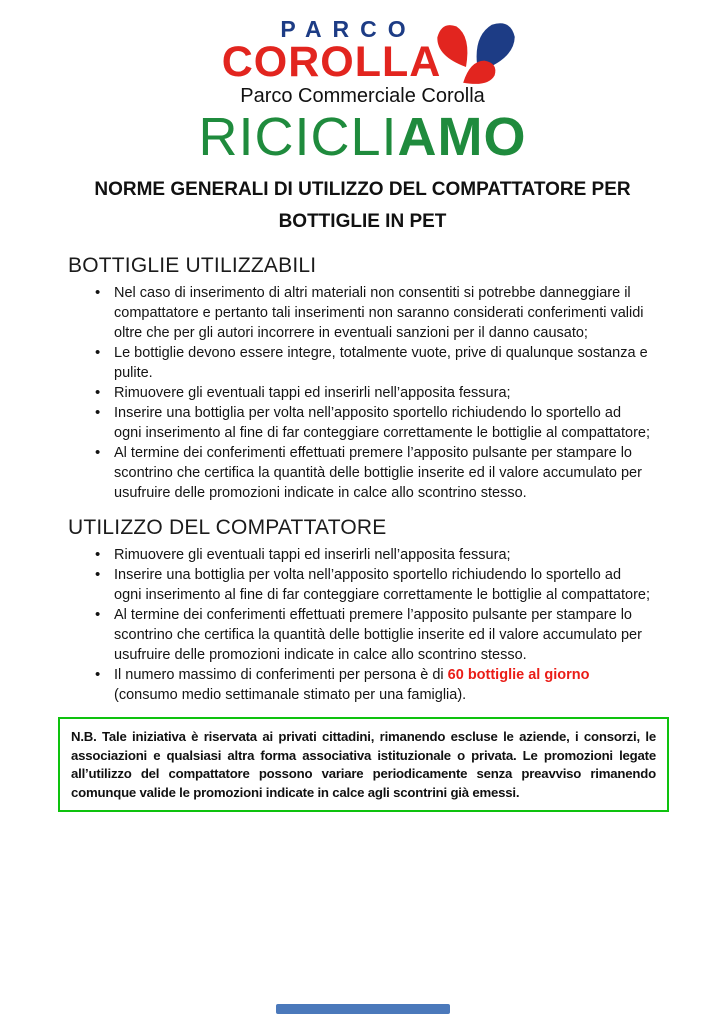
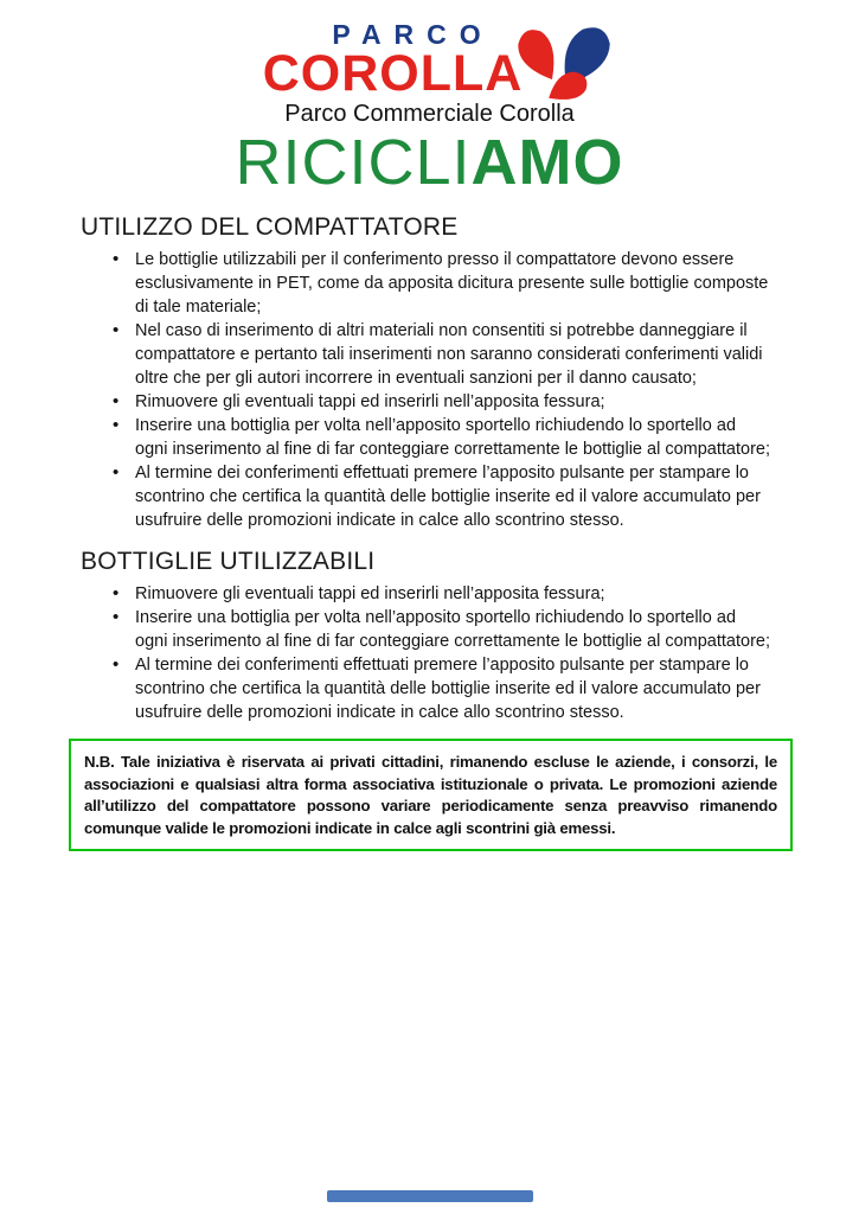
  PARCO
  COROLLA
  Parco Commerciale Corolla
  RICICLIAMO
- NORME GENERALI DI UTILIZZO DEL COMPATTATORE PER
- BOTTIGLIE IN PET
- BOTTIGLIE UTILIZZABILI
+ UTILIZZO DEL COMPATTATORE
+ Le bottiglie utilizzabili per il conferimento presso il compattatore devono essere esclusivamente in PET, come da apposita dicitura presente sulle bottiglie composte di tale materiale;
  Nel caso di inserimento di altri materiali non consentiti si potrebbe danneggiare il compattatore e pertanto tali inserimenti non saranno considerati conferimenti validi oltre che per gli autori incorrere in eventuali sanzioni per il danno causato;
- Le bottiglie devono essere integre, totalmente vuote, prive di qualunque sostanza e pulite.
  Rimuovere gli eventuali tappi ed inserirli nell’apposita fessura;
  Inserire una bottiglia per volta nell’apposito sportello richiudendo lo sportello ad ogni inserimento al fine di far conteggiare correttamente le bottiglie al compattatore;
  Al termine dei conferimenti effettuati premere l’apposito pulsante per stampare lo scontrino che certifica la quantità delle bottiglie inserite ed il valore accumulato per usufruire delle promozioni indicate in calce allo scontrino stesso.
- UTILIZZO DEL COMPATTATORE
+ BOTTIGLIE UTILIZZABILI
  Rimuovere gli eventuali tappi ed inserirli nell’apposita fessura;
  Inserire una bottiglia per volta nell’apposito sportello richiudendo lo sportello ad ogni inserimento al fine di far conteggiare correttamente le bottiglie al compattatore;
  Al termine dei conferimenti effettuati premere l’apposito pulsante per stampare lo scontrino che certifica la quantità delle bottiglie inserite ed il valore accumulato per usufruire delle promozioni indicate in calce allo scontrino stesso.
- Il numero massimo di conferimenti per persona è di 60 bottiglie al giorno (consumo medio settimanale stimato per una famiglia).
- N.B. Tale iniziativa è riservata ai privati cittadini, rimanendo escluse le aziende, i consorzi, le associazioni e qualsiasi altra forma associativa istituzionale o privata. Le promozioni legate all’utilizzo del compattatore possono variare periodicamente senza preavviso rimanendo comunque valide le promozioni indicate in calce agli scontrini già emessi.
+ N.B. Tale iniziativa è riservata ai privati cittadini, rimanendo escluse le aziende, i consorzi, le associazioni e qualsiasi altra forma associativa istituzionale o privata. Le promozioni aziende all’utilizzo del compattatore possono variare periodicamente senza preavviso rimanendo comunque valide le promozioni indicate in calce agli scontrini già emessi.
